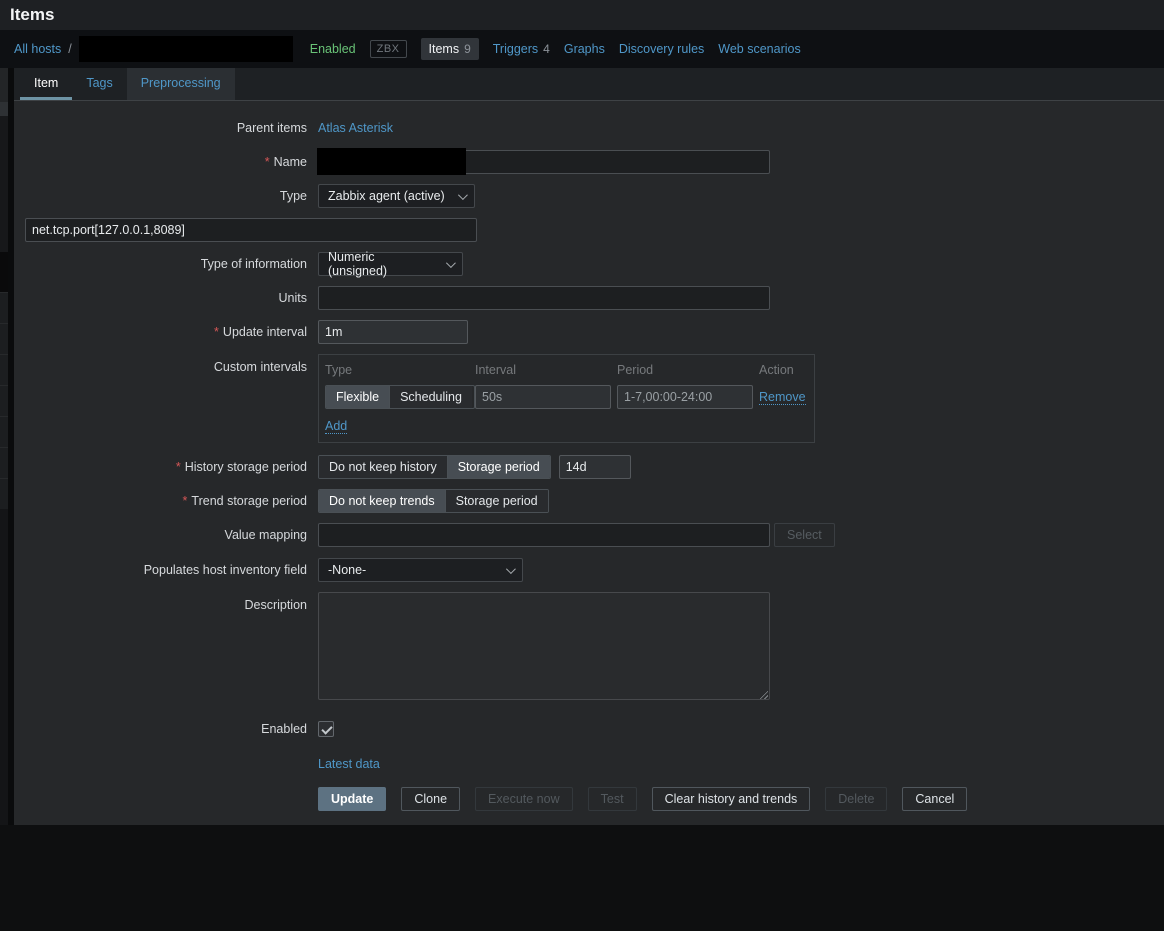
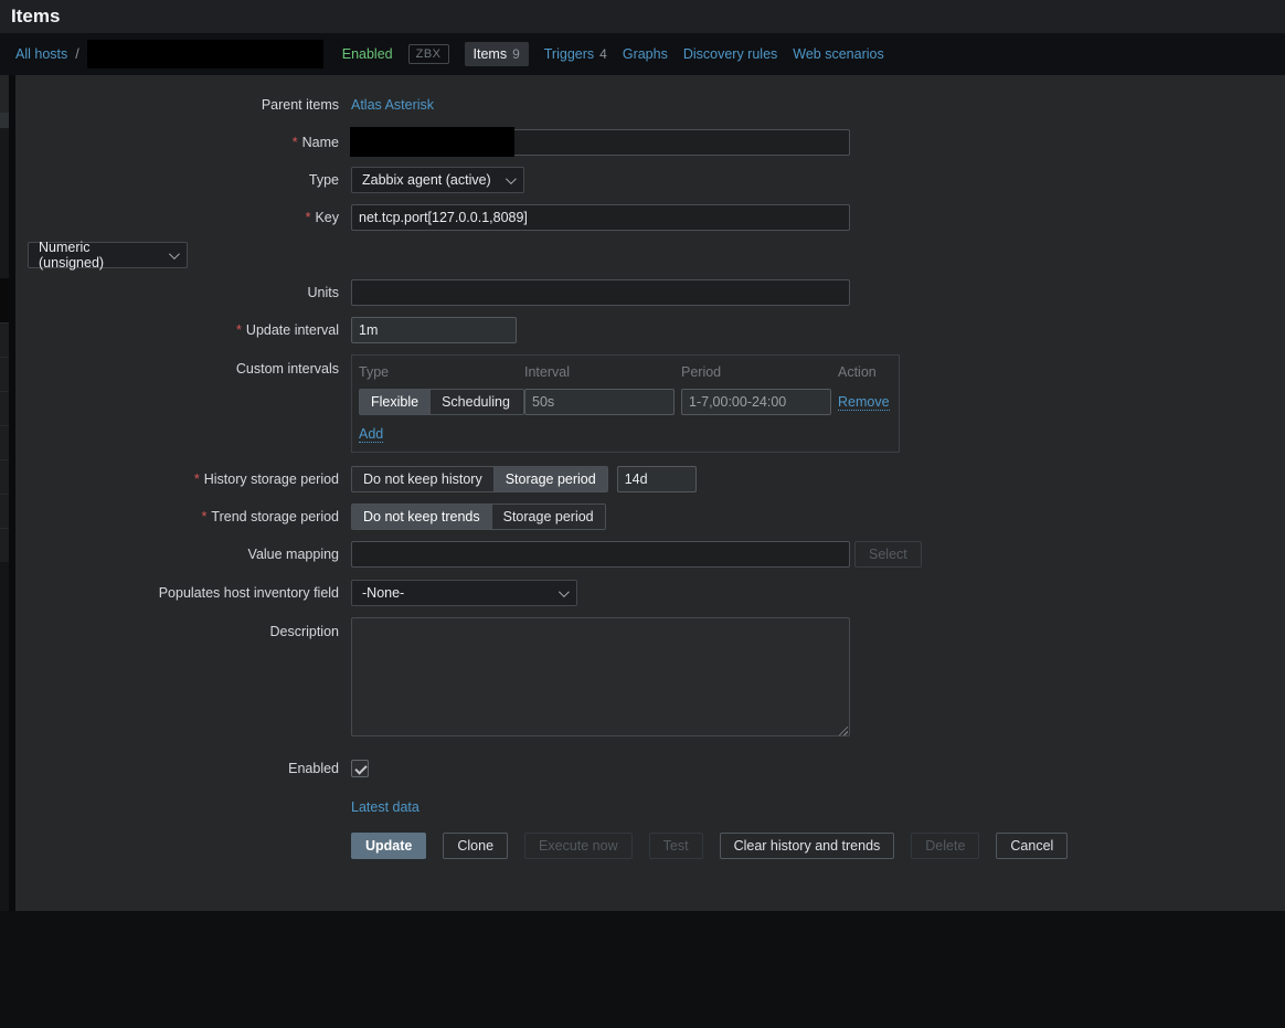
  Items
  All hosts
  /
  Enabled
  ZBX
  Items 9
  Triggers 4
  Graphs
  Discovery rules
  Web scenarios
- Item
- Tags
- Preprocessing
  Parent items
  Atlas Asterisk
  * Name
  Type
  Zabbix agent (active)
+ * Key
  net.tcp.port[127.0.0.1,8089]
- Type of information
  Numeric (unsigned)
  Units
  * Update interval
  1m
  Custom intervals
  Type
  Interval
  Period
  Action
  Flexible
  Scheduling
  50s
  1-7,00:00-24:00
  Remove
  Add
  * History storage period
  Do not keep history
  Storage period
  14d
  * Trend storage period
  Do not keep trends
  Storage period
  Value mapping
  Select
  Populates host inventory field
  -None-
  Description
  Enabled
  Latest data
  Update
  Clone
  Execute now
  Test
  Clear history and trends
  Delete
  Cancel
